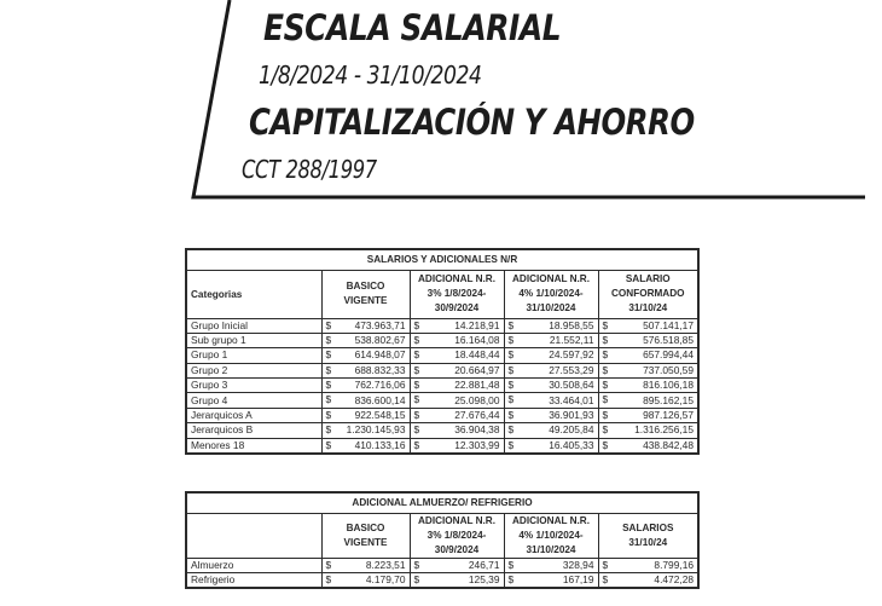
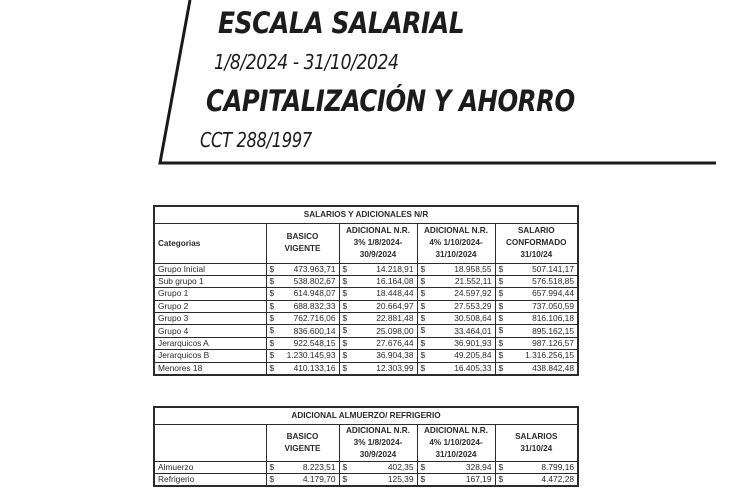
  ESCALA SALARIAL
  1/8/2024 - 31/10/2024
  CAPITALIZACIÓN Y AHORRO
  CCT 288/1997
  SALARIOS Y ADICIONALES N/R
  Categorias	BASICO VIGENTE	ADICIONAL N.R. 3% 1/8/2024- 30/9/2024	ADICIONAL N.R. 4% 1/10/2024- 31/10/2024	SALARIO CONFORMADO 31/10/24
  Grupo Inicial	$ 473.963,71	$ 14.218,91	$ 18.958,55	$ 507.141,17
  Sub grupo 1	$ 538.802,67	$ 16.164,08	$ 21.552,11	$ 576.518,85
  Grupo 1	$ 614.948,07	$ 18.448,44	$ 24.597,92	$ 657.994,44
  Grupo 2	$ 688.832,33	$ 20.664,97	$ 27.553,29	$ 737.050,59
  Grupo 3	$ 762.716,06	$ 22.881,48	$ 30.508,64	$ 816.106,18
  Grupo 4	$ 836.600,14	$ 25.098,00	$ 33.464,01	$ 895.162,15
  Jerarquicos A	$ 922.548,15	$ 27.676,44	$ 36.901,93	$ 987.126,57
  Jerarquicos B	$ 1.230.145,93	$ 36.904,38	$ 49.205,84	$ 1.316.256,15
  Menores 18	$ 410.133,16	$ 12.303,99	$ 16.405,33	$ 438.842,48
  ADICIONAL ALMUERZO/ REFRIGERIO
  	BASICO VIGENTE	ADICIONAL N.R. 3% 1/8/2024- 30/9/2024	ADICIONAL N.R. 4% 1/10/2024- 31/10/2024	SALARIOS 31/10/24
- Almuerzo	$ 8.223,51	$ 246,71	$ 328,94	$ 8.799,16
+ Almuerzo	$ 8.223,51	$ 402,35	$ 328,94	$ 8.799,16
  Refrigerio	$ 4.179,70	$ 125,39	$ 167,19	$ 4.472,28
